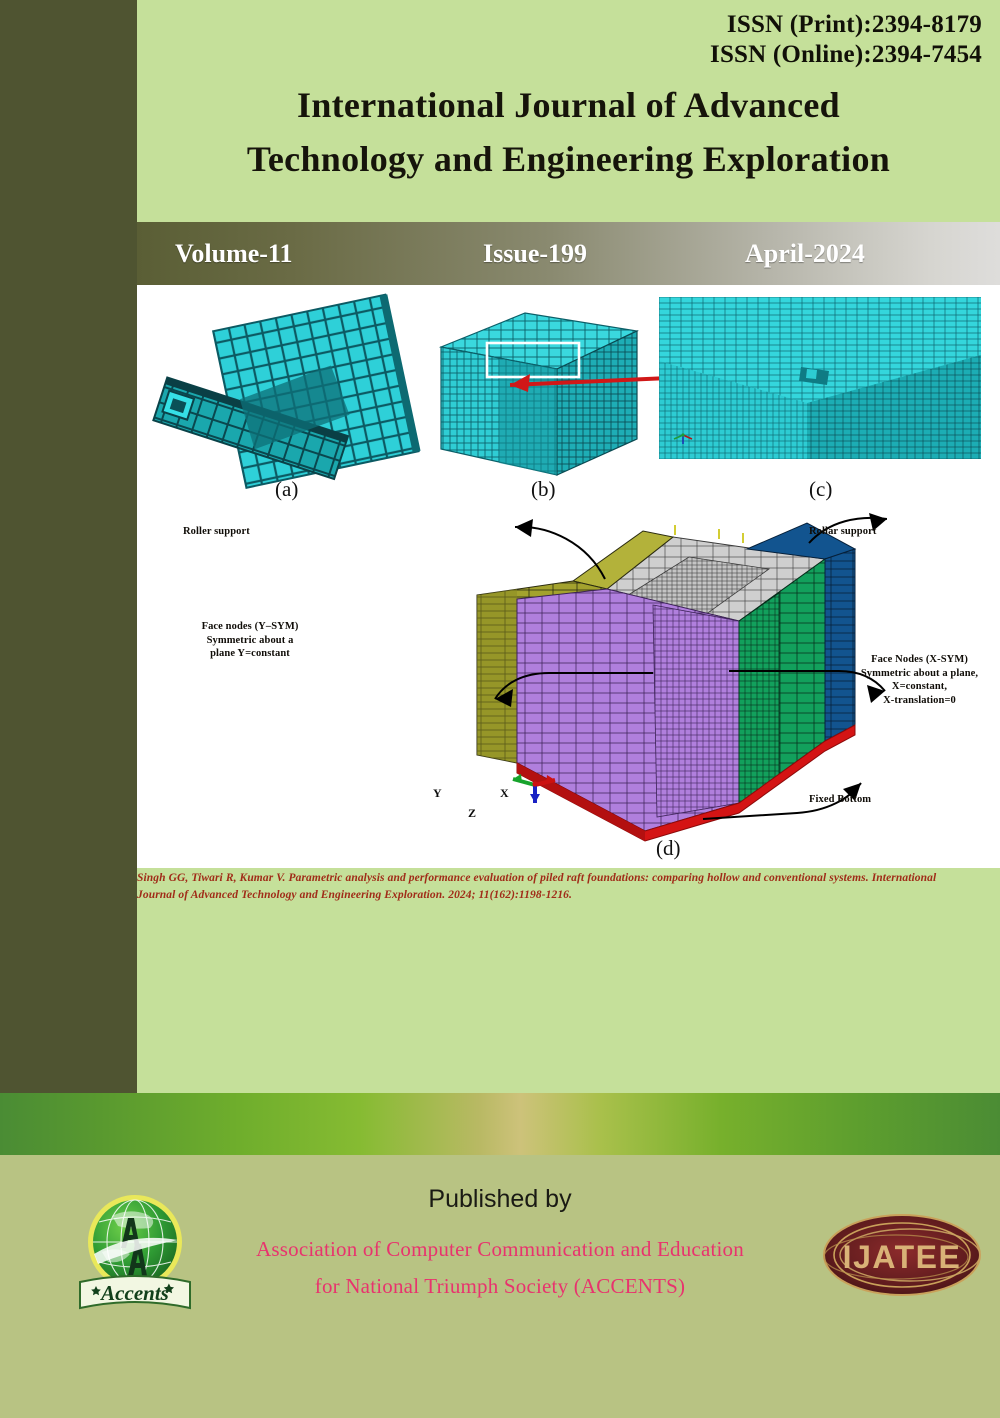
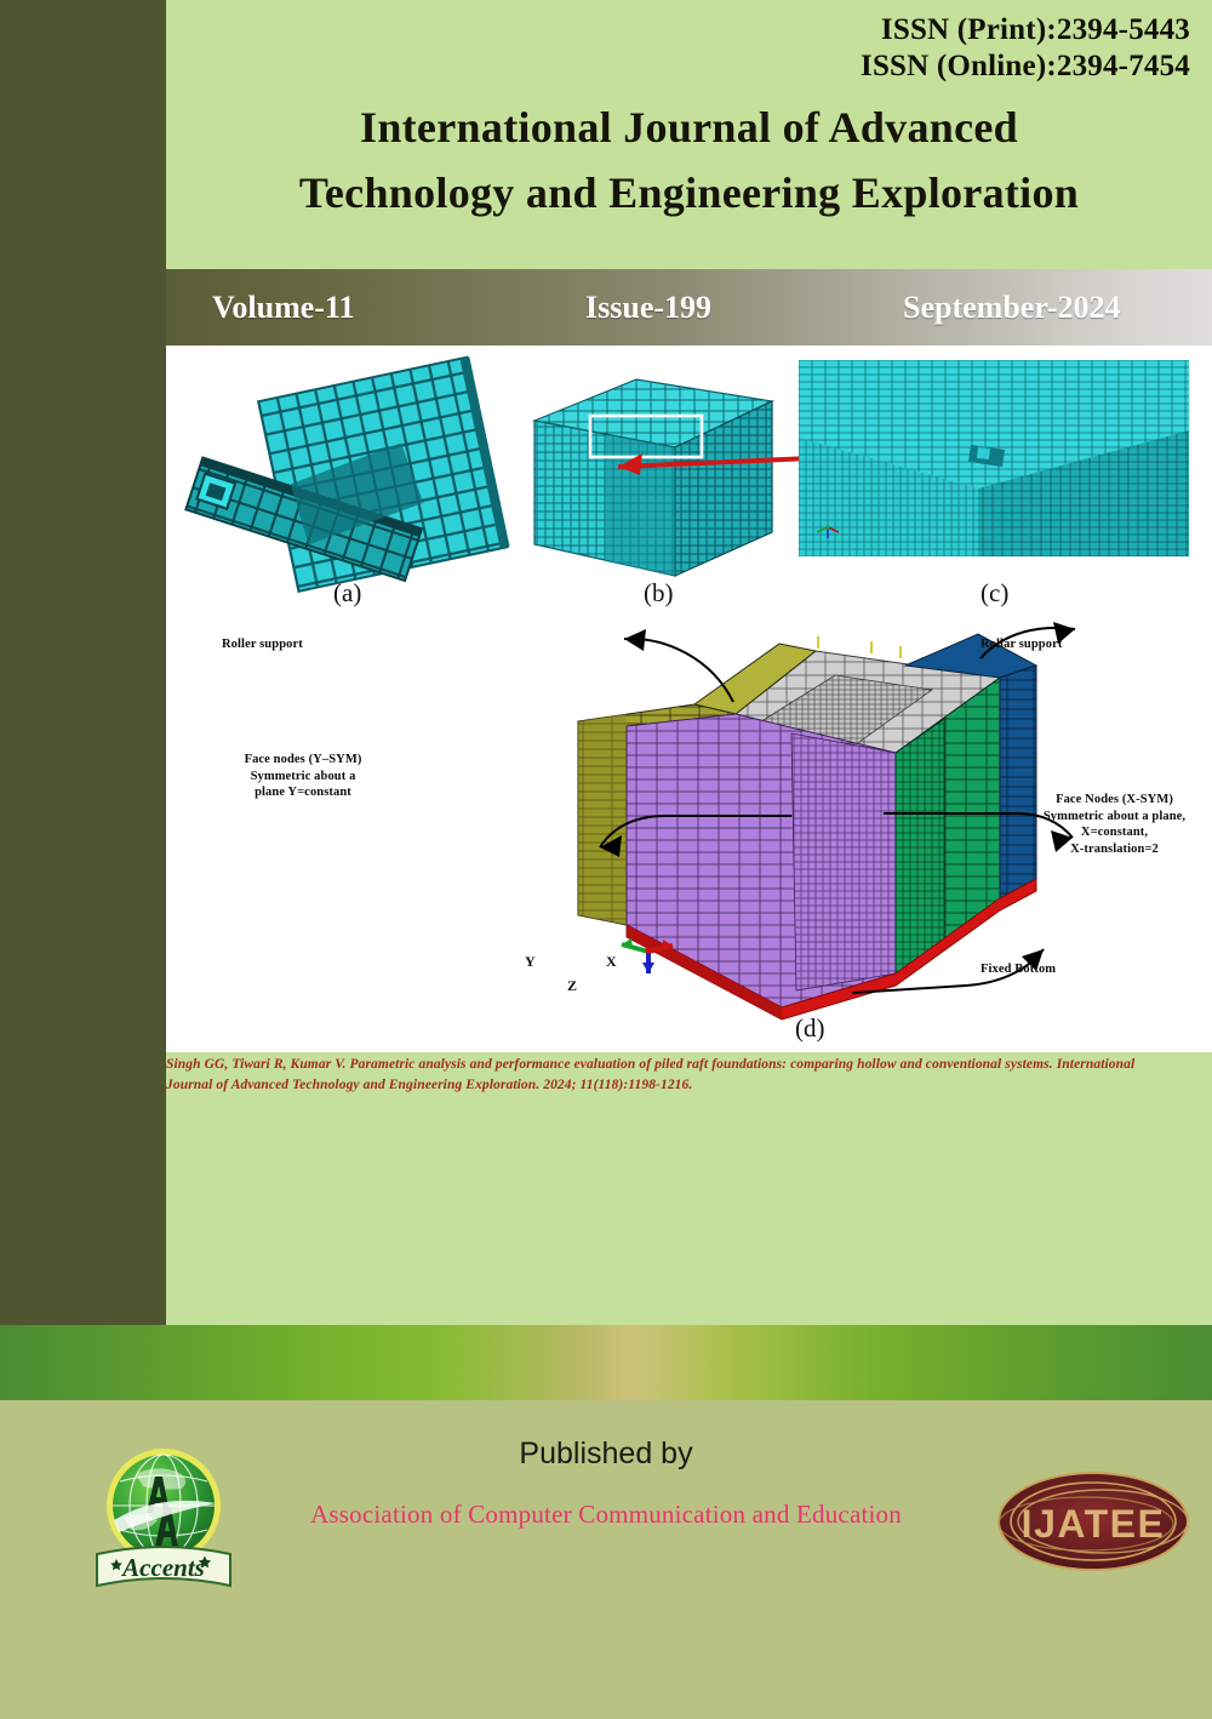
- ISSN (Print):2394-8179
+ ISSN (Print):2394-5443
  ISSN (Online):2394-7454
  International Journal of Advanced
  Technology and Engineering Exploration
  Volume-11
  Issue-199
- April-2024
+ September-2024
  (a)
  (b)
  (c)
  Roller support
  Rollar support
  Face nodes (Y–SYM)
  Symmetric about a
  plane Y=constant
  Face Nodes (X-SYM)
  Symmetric about a plane,
  X=constant,
- X-translation=0
+ X-translation=2
  Fixed Bottom
  Y
  X
  Z
  (d)
- Singh GG, Tiwari R, Kumar V. Parametric analysis and performance evaluation of piled raft foundations: comparing hollow and conventional systems. International Journal of Advanced Technology and Engineering Exploration. 2024; 11(162):1198-1216.
+ Singh GG, Tiwari R, Kumar V. Parametric analysis and performance evaluation of piled raft foundations: comparing hollow and conventional systems. International Journal of Advanced Technology and Engineering Exploration. 2024; 11(118):1198-1216.
  Published by
  Association of Computer Communication and Education
- for National Triumph Society (ACCENTS)
  Accents
  IJATEE
